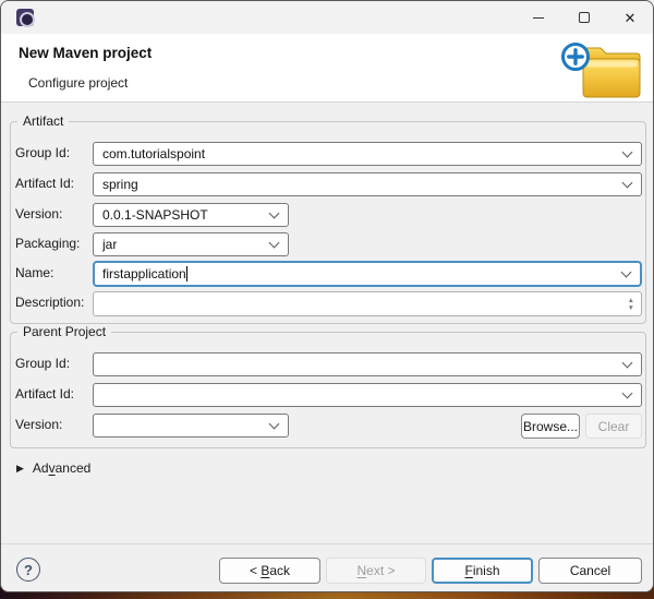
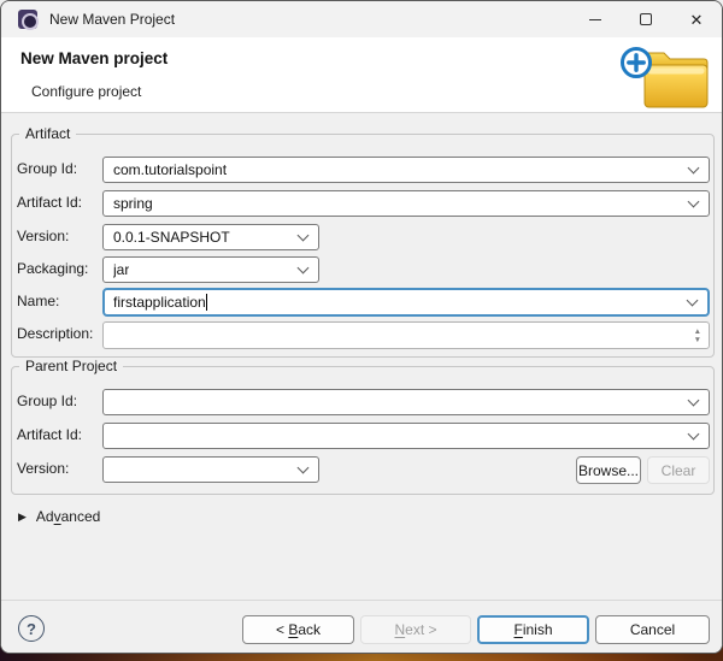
+ New Maven Project
  ✕
  New Maven project
  Configure project
  Artifact
  Group Id:
  com.tutorialspoint
  Artifact Id:
  spring
  Version:
  0.0.1-SNAPSHOT
  Packaging:
  jar
  Name:
  firstapplication
  Description:
  Parent Project
  Group Id:
  Artifact Id:
  Version:
  Browse...
  Clear
  ▶
  Advanced
  ?
  < Back
  Next >
  Finish
  Cancel
